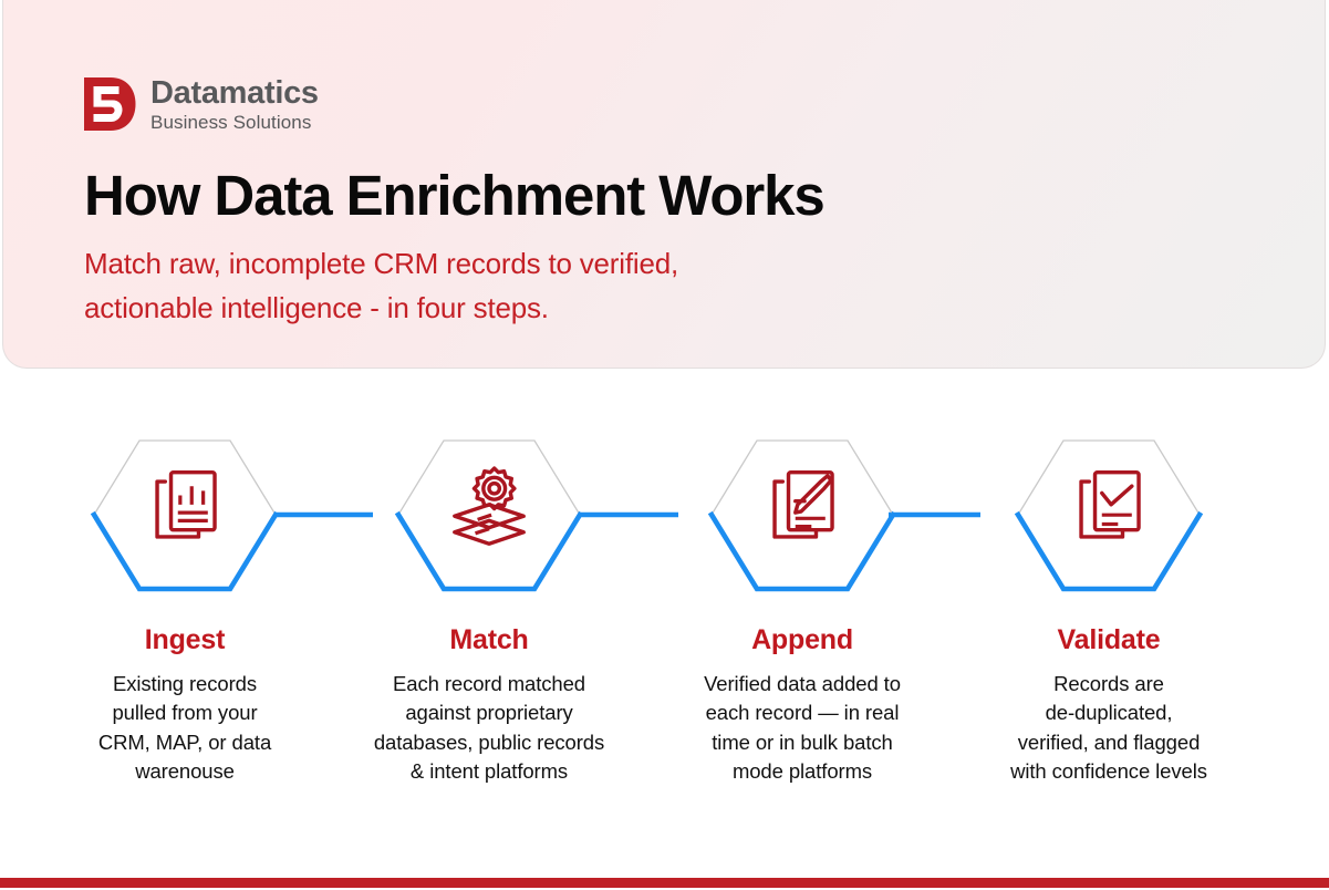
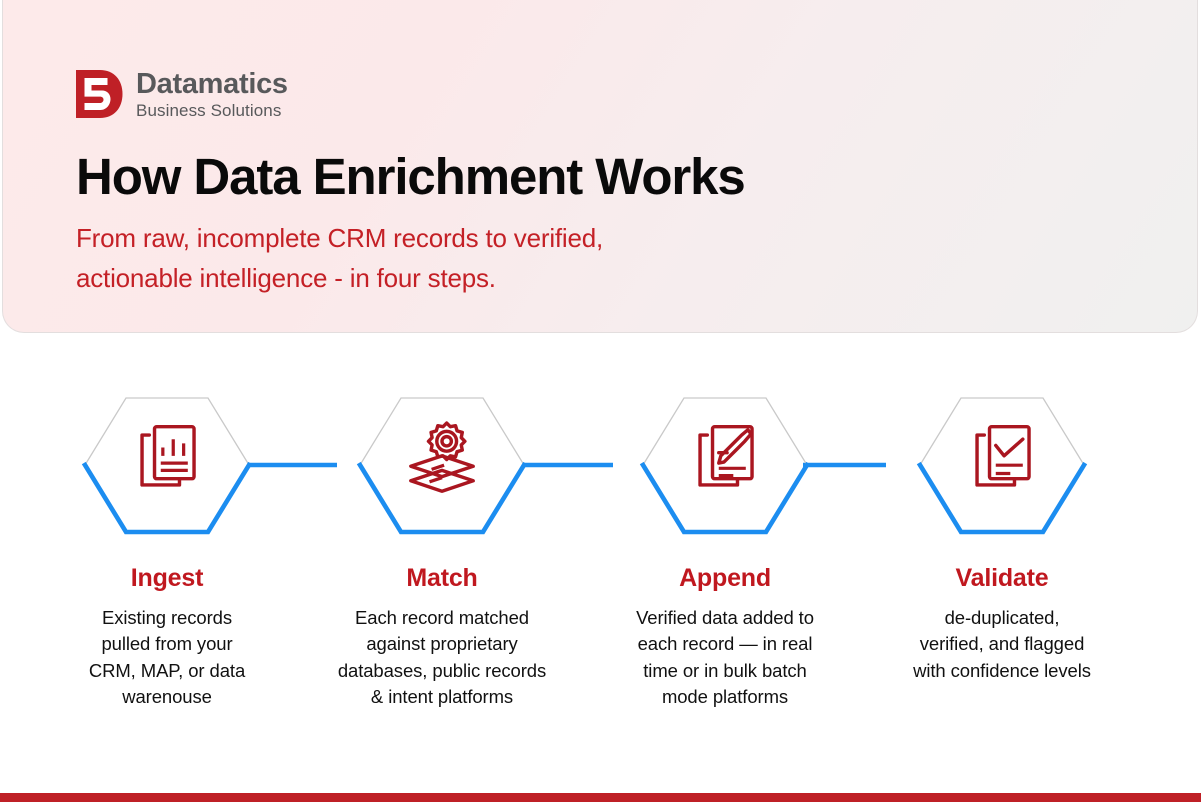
  Datamatics
  Business Solutions
  How Data Enrichment Works
- Match raw, incomplete CRM records to verified,
+ From raw, incomplete CRM records to verified,
  actionable intelligence - in four steps.
  Ingest
  Existing records
  pulled from your
  CRM, MAP, or data
  warenouse
  Match
  Each record matched
  against proprietary
  databases, public records
  & intent platforms
  Append
  Verified data added to
  each record — in real
  time or in bulk batch
  mode platforms
  Validate
- Records are
  de-duplicated,
  verified, and flagged
  with confidence levels
